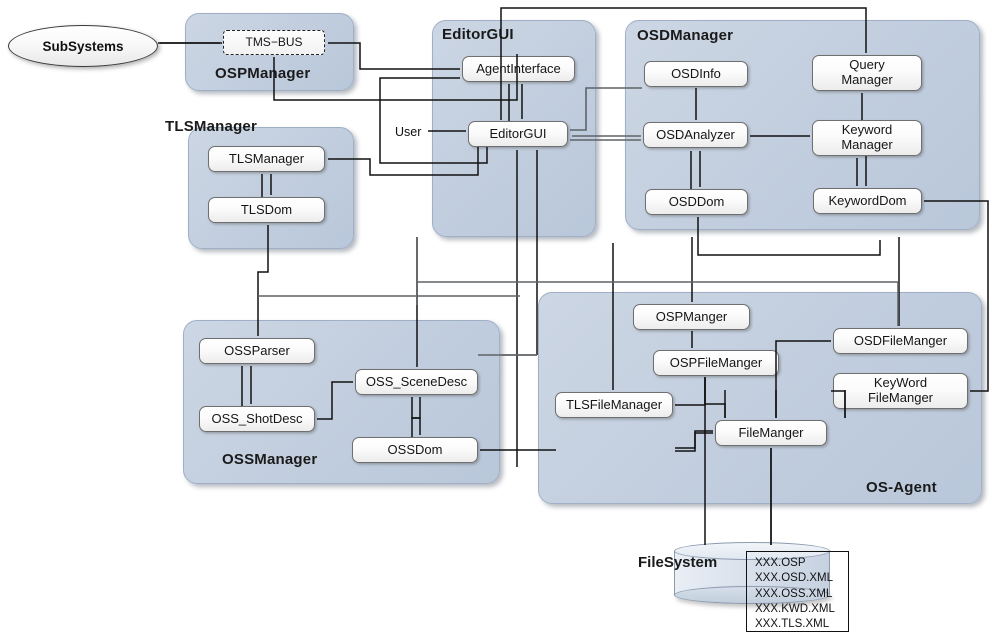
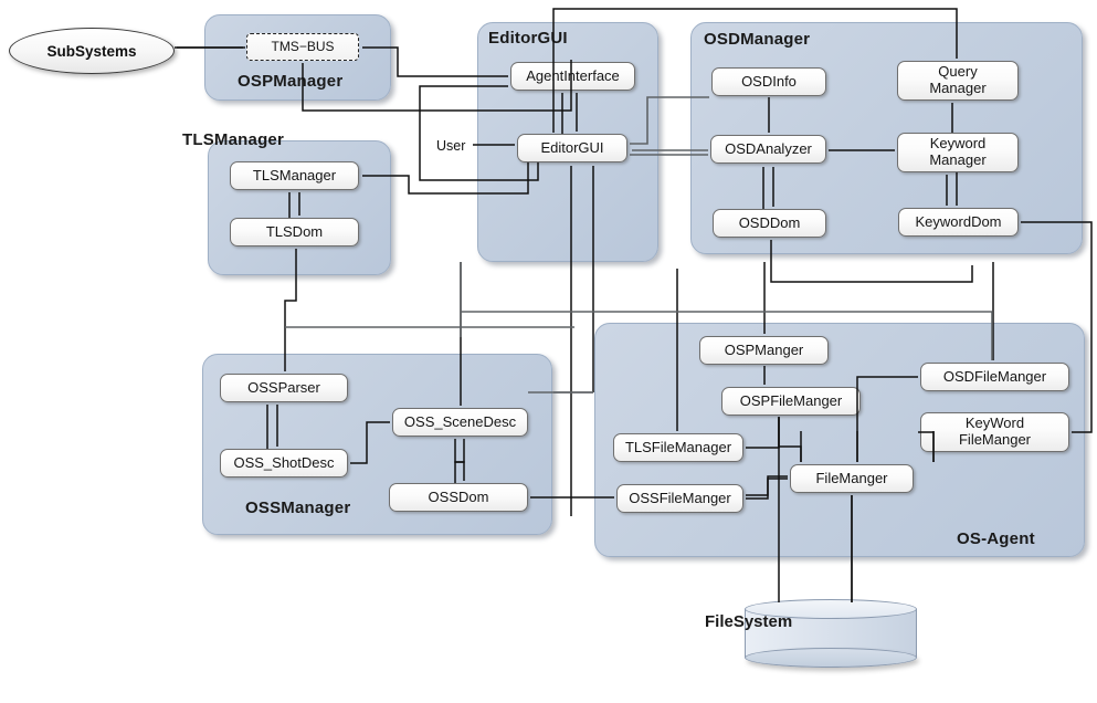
  OSPManager
  TLSManager
  EditorGUI
  OSDManager
  OSSManager
  OS-Agent
  SubSystems
  User
  TMS−BUS
  TLSManager
  TLSDom
  AgentIterface
  EditorGUI
  OSDInfo
  OSDAnalyzer
  OSDDom
  Query
  Manager
  Keyword
  Manager
  KeywordDom
  OSSParser
  OSS_ShotDesc
  OSS_SceneDesc
  OSSDom
  OSPManger
  OSPFileManger
  OSDFileManger
  KeyWord
  FileManger
  TLSFileManager
+ OSSFileManger
  FileManger
  FileSystem
- XXX.OSP
- XXX.OSD.XML
- XXX.OSS.XML
- XXX.KWD.XML
- XXX.TLS.XML
